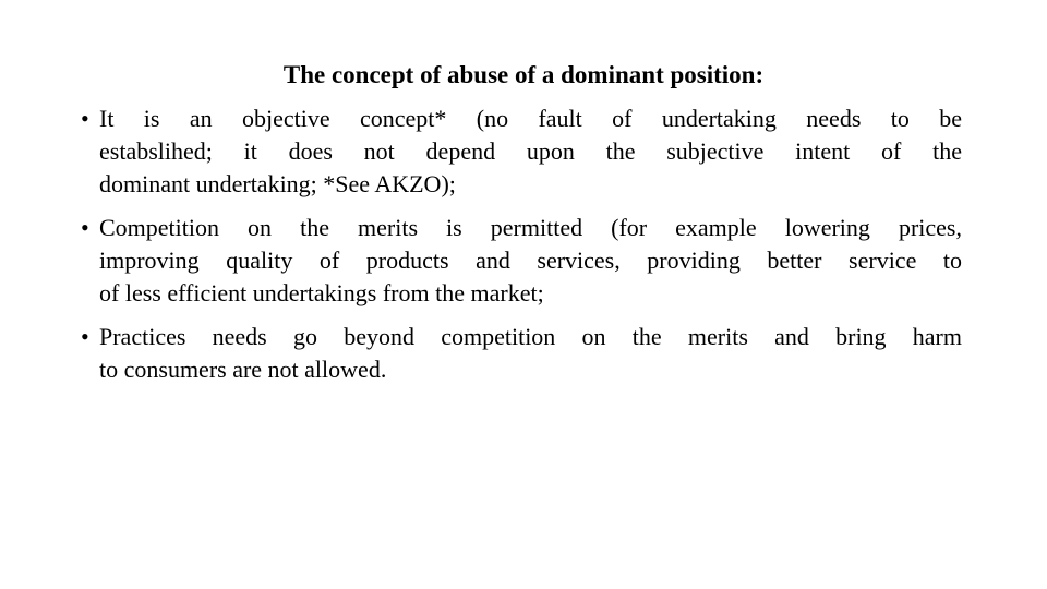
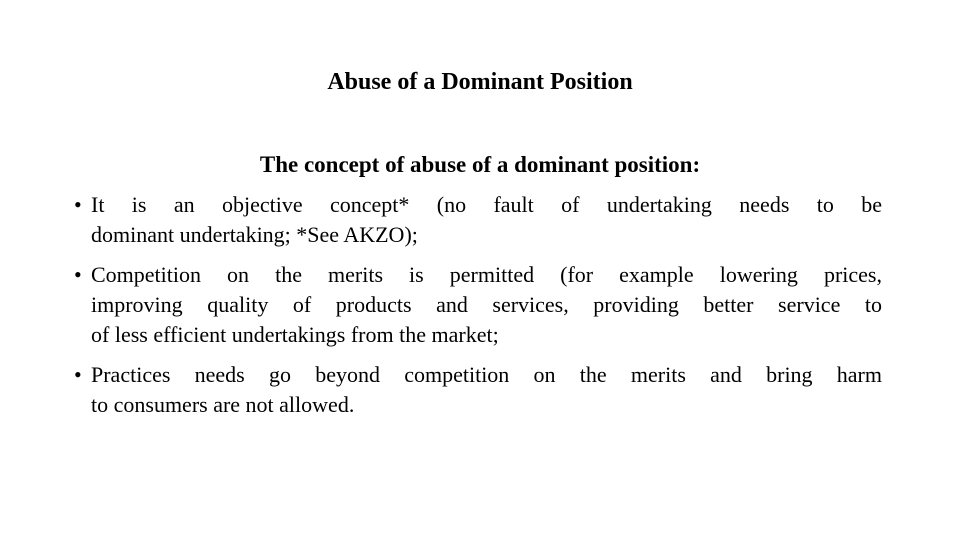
+ Abuse of a Dominant Position
  The concept of abuse of a dominant position:
  •
  It is an objective concept* (no fault of undertaking needs to be
- estabslihed; it does not depend upon the subjective intent of the
  dominant undertaking; *See AKZO);
  •
  Competition on the merits is permitted (for example lowering prices,
  improving quality of products and services, providing better service to
  of less efficient undertakings from the market;
  •
  Practices needs go beyond competition on the merits and bring harm
  to consumers are not allowed.
